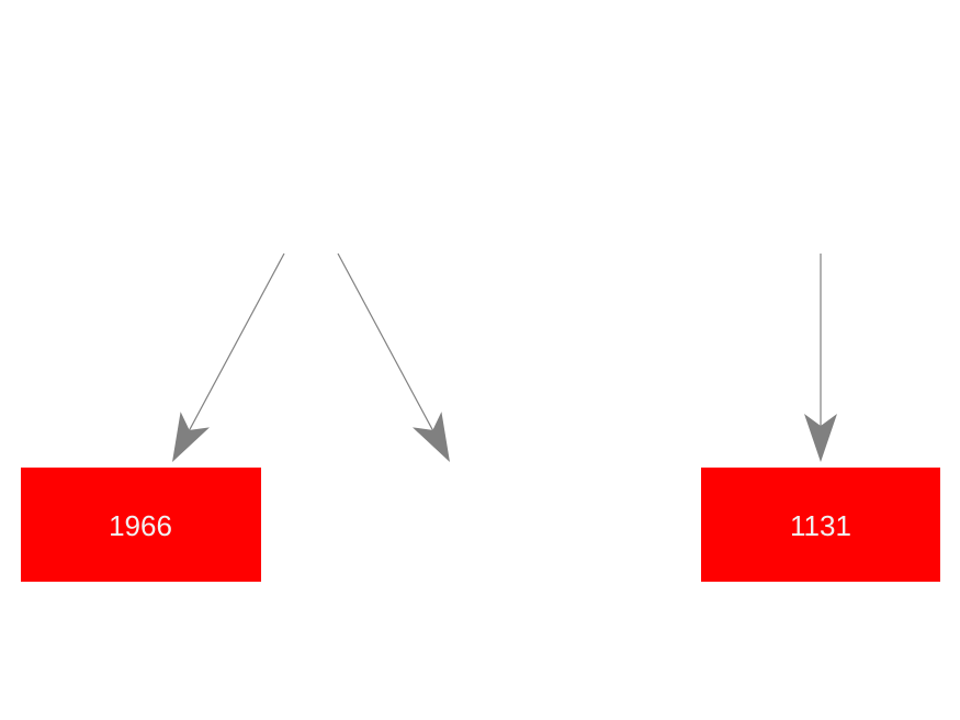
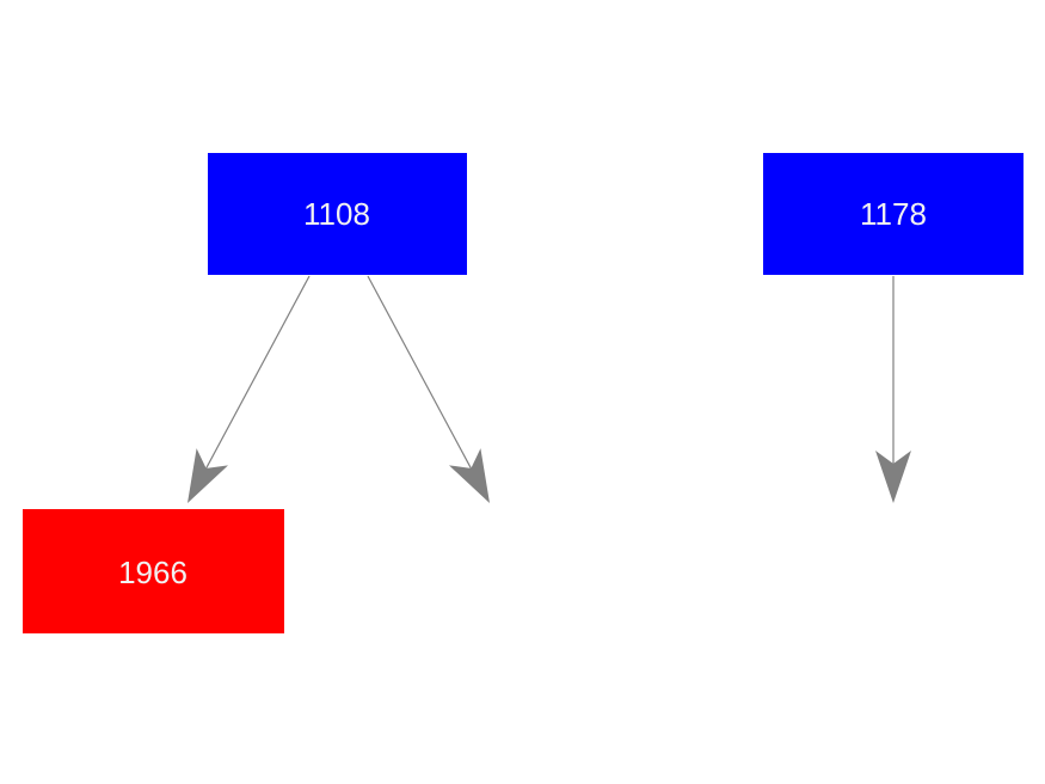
+ 1108
+ 1178
  1966
- 1131
